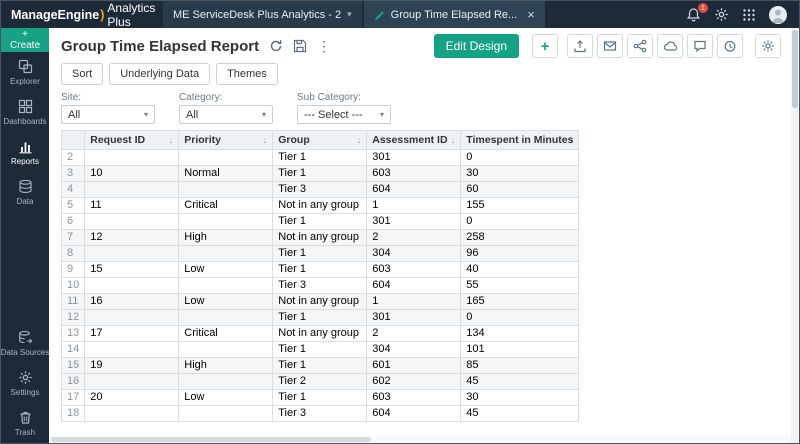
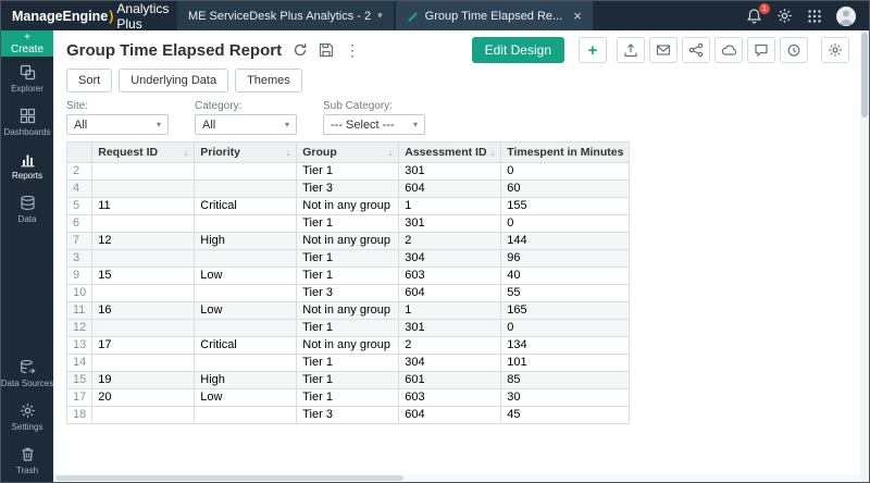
  ManageEngine
  )
  Analytics Plus
  ME ServiceDesk Plus Analytics - 2
  ▾
  Group Time Elapsed Re...
  ×
  + Create
  Explorer
  Dashboards
  Reports
  Data
  Data Sources
  Settings
  Trash
  Group Time Elapsed Report
  ⋮
  Edit Design
  +
  Sort
  Underlying Data
  Themes
  Site:
  All
  ▾
  Category:
  All
  ▾
  Sub Category:
  --- Select ---
  ▾
  	↓ Request ID	↓ Priority	↓ Group	↓ Assessment ID	↓ Timespent in Minutes
  2			Tier 1	301	0
- 3	10	Normal	Tier 1	603	30
  4			Tier 3	604	60
  5	11	Critical	Not in any group	1	155
  6			Tier 1	301	0
- 7	12	High	Not in any group	2	258
+ 7	12	High	Not in any group	2	144
- 8			Tier 1	304	96
+ 3			Tier 1	304	96
  9	15	Low	Tier 1	603	40
  10			Tier 3	604	55
  11	16	Low	Not in any group	1	165
  12			Tier 1	301	0
  13	17	Critical	Not in any group	2	134
  14			Tier 1	304	101
  15	19	High	Tier 1	601	85
- 16			Tier 2	602	45
  17	20	Low	Tier 1	603	30
  18			Tier 3	604	45
